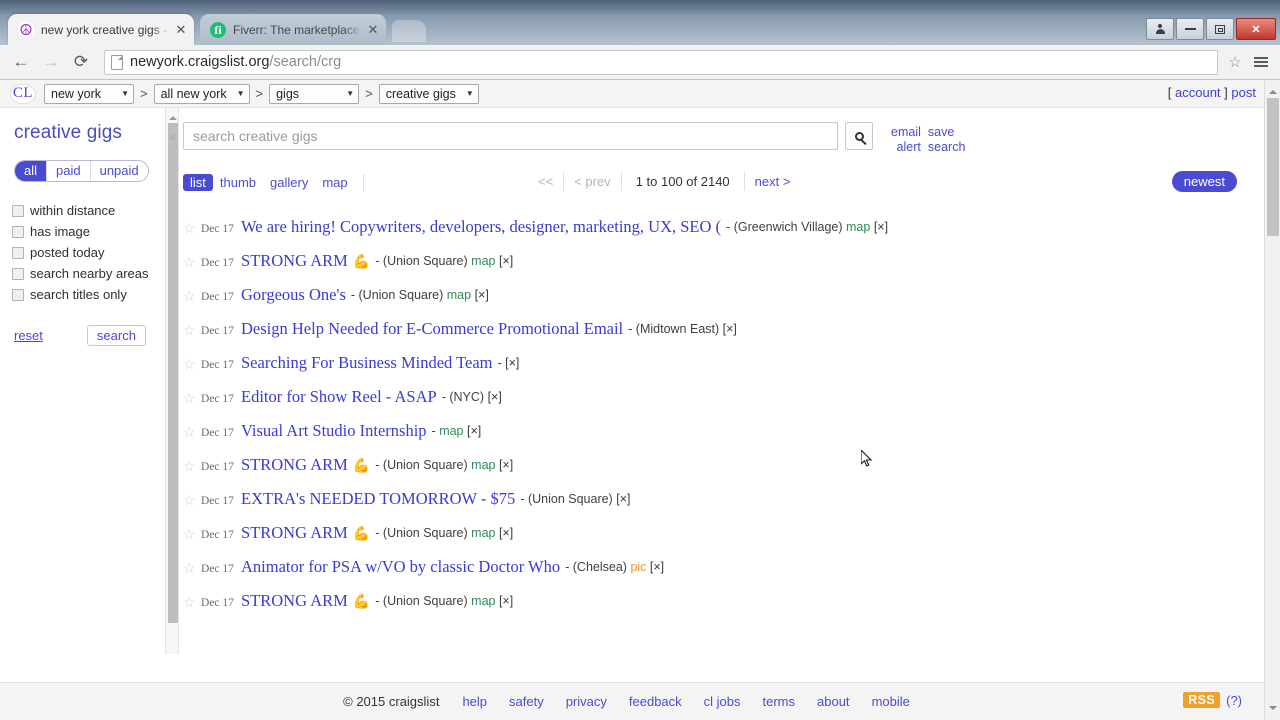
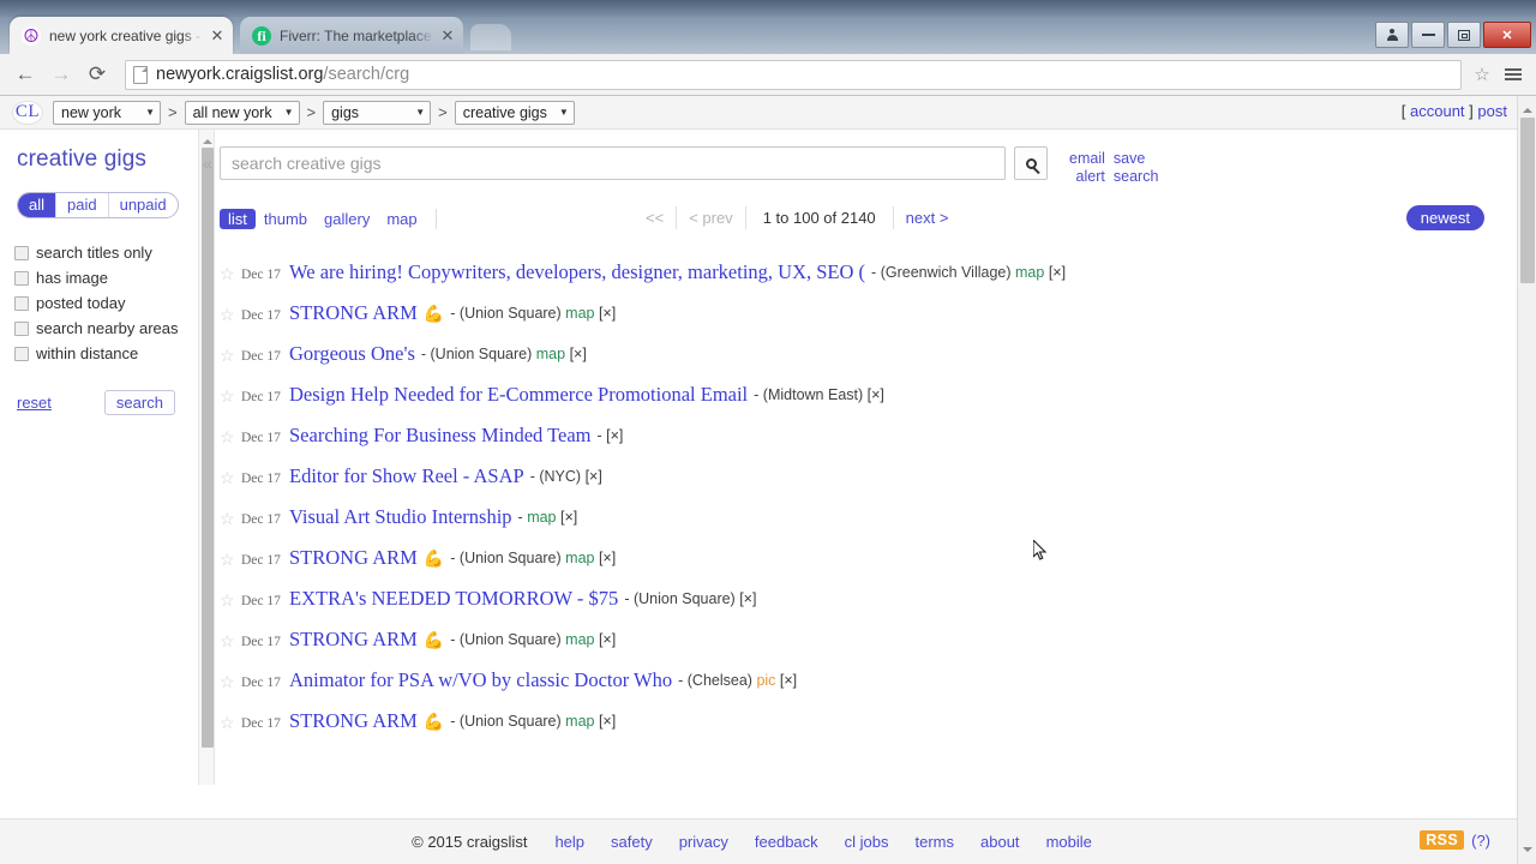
  new york creative gigs -
  ✕
  Fiverr: The marketplace
  ✕
  ✕
  ←
  →
  ⟳
  newyork.craigslist.org/search/crg
  ☆
  CL
  new york
  ▼
  >
  all new york
  ▼
  >
  gigs
  ▼
  >
  creative gigs
  ▼
  [ account ] post
  creative gigs
  all
  paid
  unpaid
- within distance
+ search titles only
  has image
  posted today
  search nearby areas
- search titles only
+ within distance
  reset
  search
  search creative gigs
  email
  save
  alert
  search
  list
  thumb
  gallery
  map
  <<
  < prev
  1 to 100 of 2140
  next >
  newest
  ☆
  Dec 17
  We are hiring! Copywriters, developers, designer, marketing, UX, SEO (
  - (Greenwich Village) map [×]
  ☆
  Dec 17
  STRONG ARM
  💪
  - (Union Square) map [×]
  ☆
  Dec 17
  Gorgeous One's
  - (Union Square) map [×]
  ☆
  Dec 17
  Design Help Needed for E-Commerce Promotional Email
  - (Midtown East) [×]
  ☆
  Dec 17
  Searching For Business Minded Team
  - [×]
  ☆
  Dec 17
  Editor for Show Reel - ASAP
  - (NYC) [×]
  ☆
  Dec 17
  Visual Art Studio Internship
  - map [×]
  ☆
  Dec 17
  STRONG ARM
  💪
  - (Union Square) map [×]
  ☆
  Dec 17
  EXTRA's NEEDED TOMORROW - $75
  - (Union Square) [×]
  ☆
  Dec 17
  STRONG ARM
  💪
  - (Union Square) map [×]
  ☆
  Dec 17
  Animator for PSA w/VO by classic Doctor Who
  - (Chelsea) pic [×]
  ☆
  Dec 17
  STRONG ARM
  💪
  - (Union Square) map [×]
  © 2015 craigslist
  help
  safety
  privacy
  feedback
  cl jobs
  terms
  about
  mobile
  RSS
  (?)
